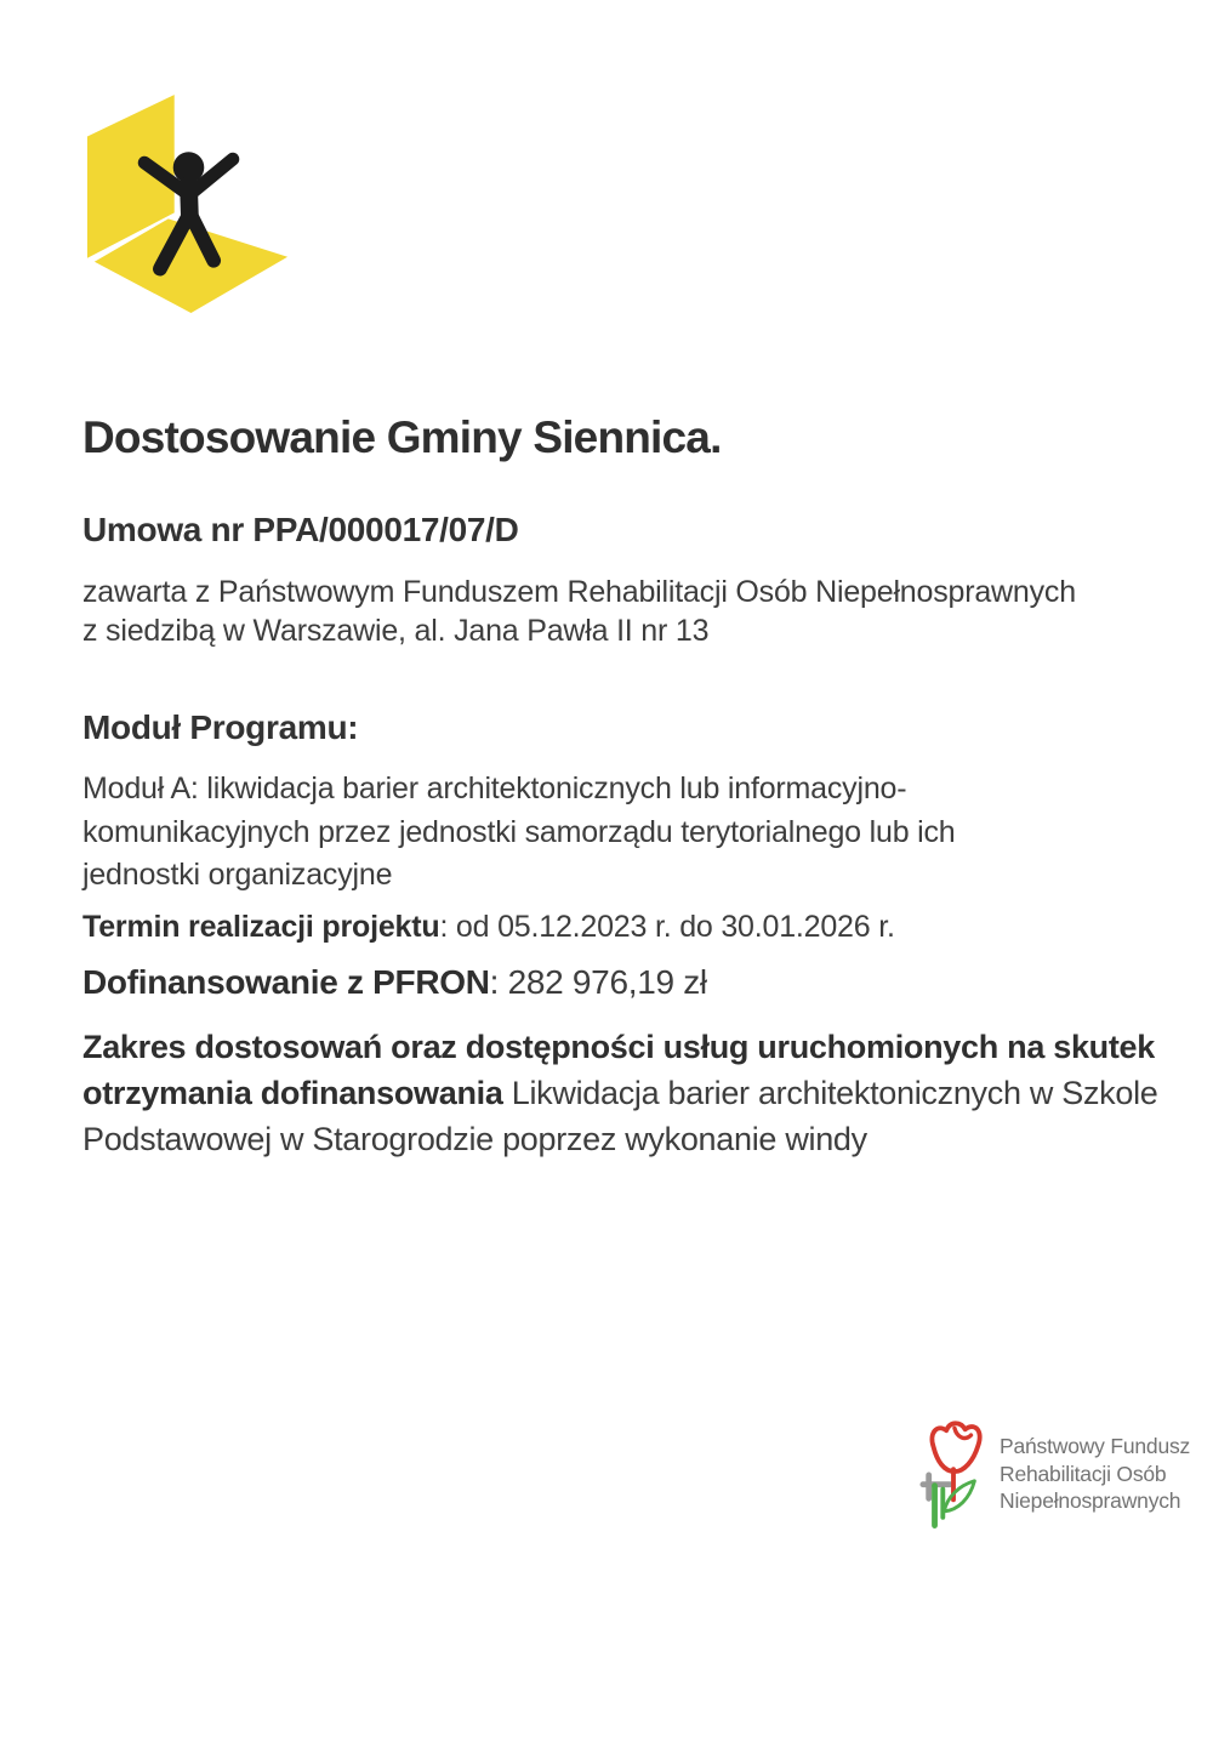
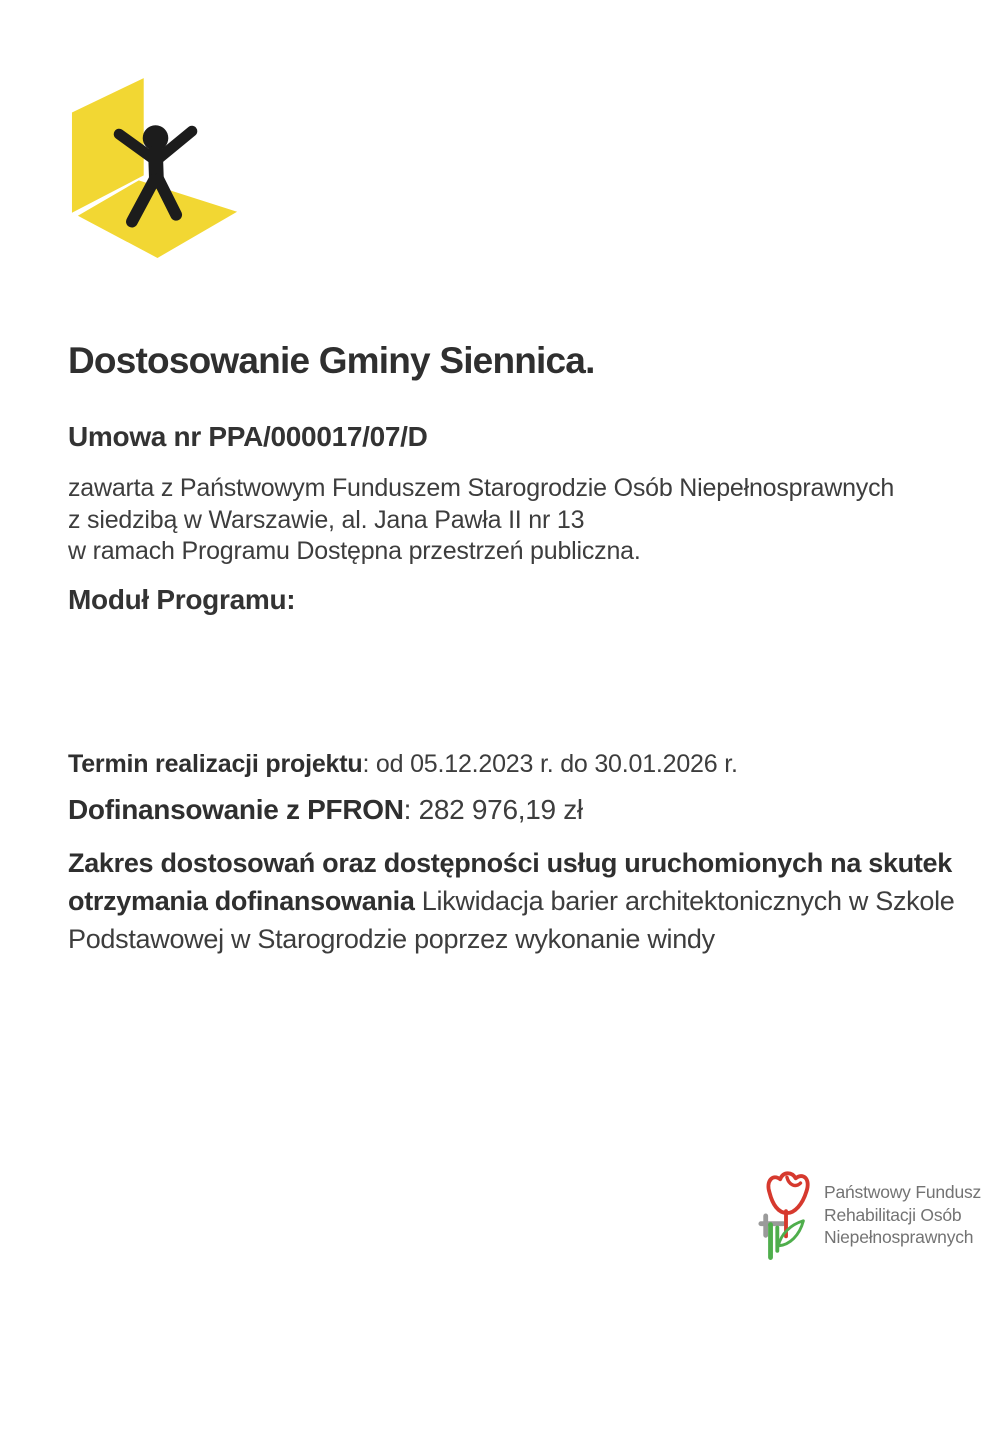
  Dostosowanie Gminy Siennica.
  Umowa nr PPA/000017/07/D
- zawarta z Państwowym Funduszem Rehabilitacji Osób Niepełnosprawnych
+ zawarta z Państwowym Funduszem Starogrodzie Osób Niepełnosprawnych
  z siedzibą w Warszawie, al. Jana Pawła II nr 13
+ w ramach Programu Dostępna przestrzeń publiczna.
  Moduł Programu:
- Moduł A: likwidacja barier architektonicznych lub informacyjno-komunikacyjnych przez jednostki samorządu terytorialnego lub ich jednostki organizacyjne
  Termin realizacji projektu: od 05.12.2023 r. do 30.01.2026 r.
  Dofinansowanie z PFRON: 282 976,19 zł
  Zakres dostosowań oraz dostępności usług uruchomionych na skutek otrzymania dofinansowania Likwidacja barier architektonicznych w Szkole Podstawowej w Starogrodzie poprzez wykonanie windy
  Państwowy Fundusz
  Rehabilitacji Osób
  Niepełnosprawnych
